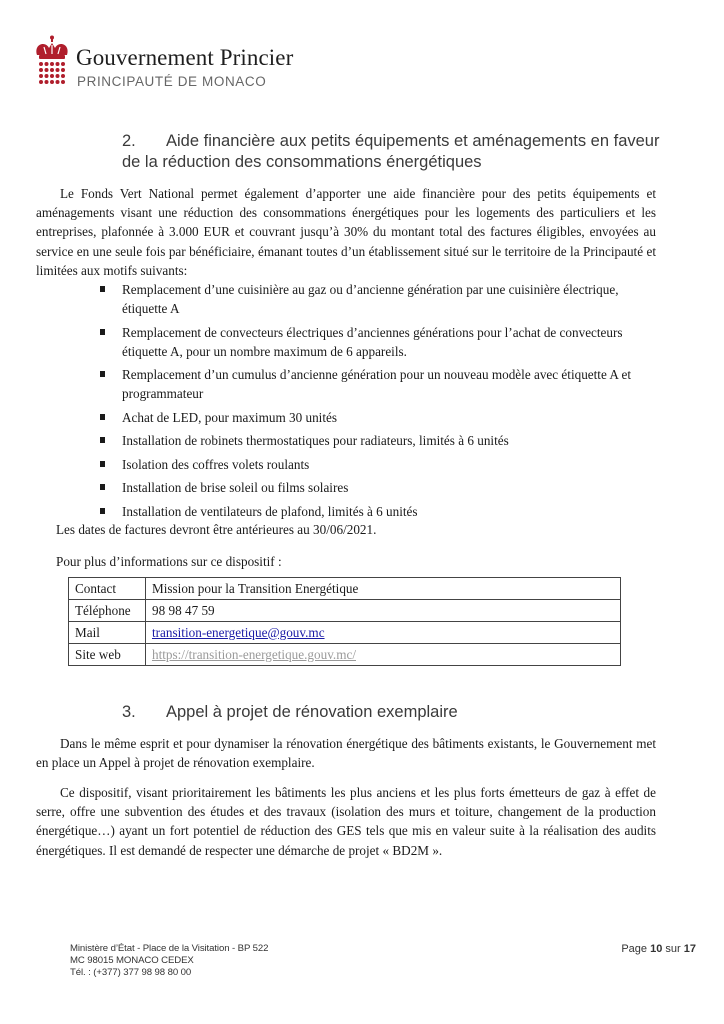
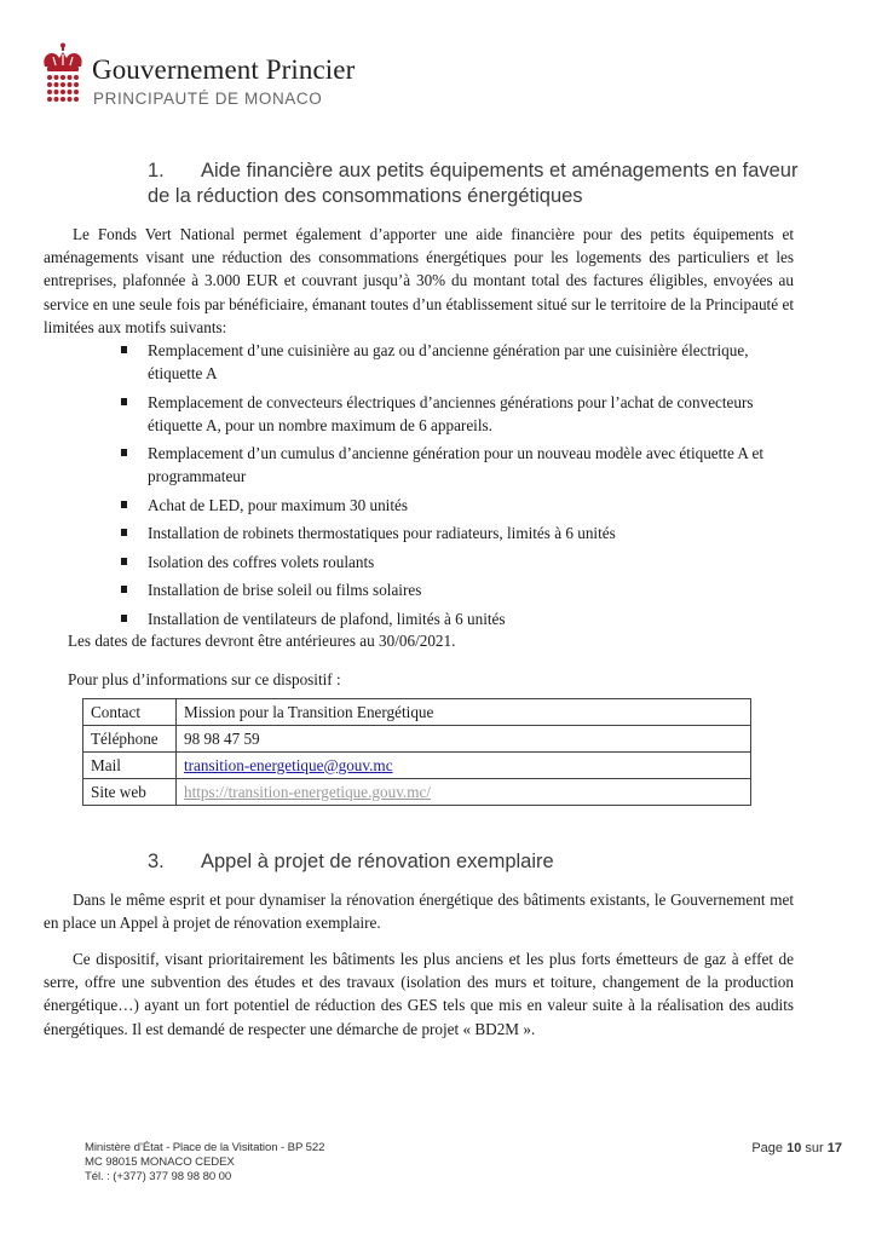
  Gouvernement Princier
  PRINCIPAUTÉ DE MONACO
- 2. Aide financière aux petits équipements et aménagements en faveur de la réduction des consommations énergétiques
+ 1. Aide financière aux petits équipements et aménagements en faveur de la réduction des consommations énergétiques
  Le Fonds Vert National permet également d’apporter une aide financière pour des petits équipements et aménagements visant une réduction des consommations énergétiques pour les logements des particuliers et les entreprises, plafonnée à 3.000 EUR et couvrant jusqu’à 30% du montant total des factures éligibles, envoyées au service en une seule fois par bénéficiaire, émanant toutes d’un établissement situé sur le territoire de la Principauté et limitées aux motifs suivants:
  Remplacement d’une cuisinière au gaz ou d’ancienne génération par une cuisinière électrique, étiquette A
  Remplacement de convecteurs électriques d’anciennes générations pour l’achat de convecteurs étiquette A, pour un nombre maximum de 6 appareils.
  Remplacement d’un cumulus d’ancienne génération pour un nouveau modèle avec étiquette A et programmateur
  Achat de LED, pour maximum 30 unités
  Installation de robinets thermostatiques pour radiateurs, limités à 6 unités
  Isolation des coffres volets roulants
  Installation de brise soleil ou films solaires
  Installation de ventilateurs de plafond, limités à 6 unités
  Les dates de factures devront être antérieures au 30/06/2021.
  Pour plus d’informations sur ce dispositif :
  Contact	Mission pour la Transition Energétique
  Téléphone	98 98 47 59
  Mail	transition-energetique@gouv.mc
  Site web	https://transition-energetique.gouv.mc/
  3. Appel à projet de rénovation exemplaire
  Dans le même esprit et pour dynamiser la rénovation énergétique des bâtiments existants, le Gouvernement met en place un Appel à projet de rénovation exemplaire.
  Ce dispositif, visant prioritairement les bâtiments les plus anciens et les plus forts émetteurs de gaz à effet de serre, offre une subvention des études et des travaux (isolation des murs et toiture, changement de la production énergétique…) ayant un fort potentiel de réduction des GES tels que mis en valeur suite à la réalisation des audits énergétiques. Il est demandé de respecter une démarche de projet « BD2M ».
  Ministère d’État - Place de la Visitation - BP 522
  MC 98015 MONACO CEDEX
  Tél. : (+377) 377 98 98 80 00
  Page 10 sur 17
